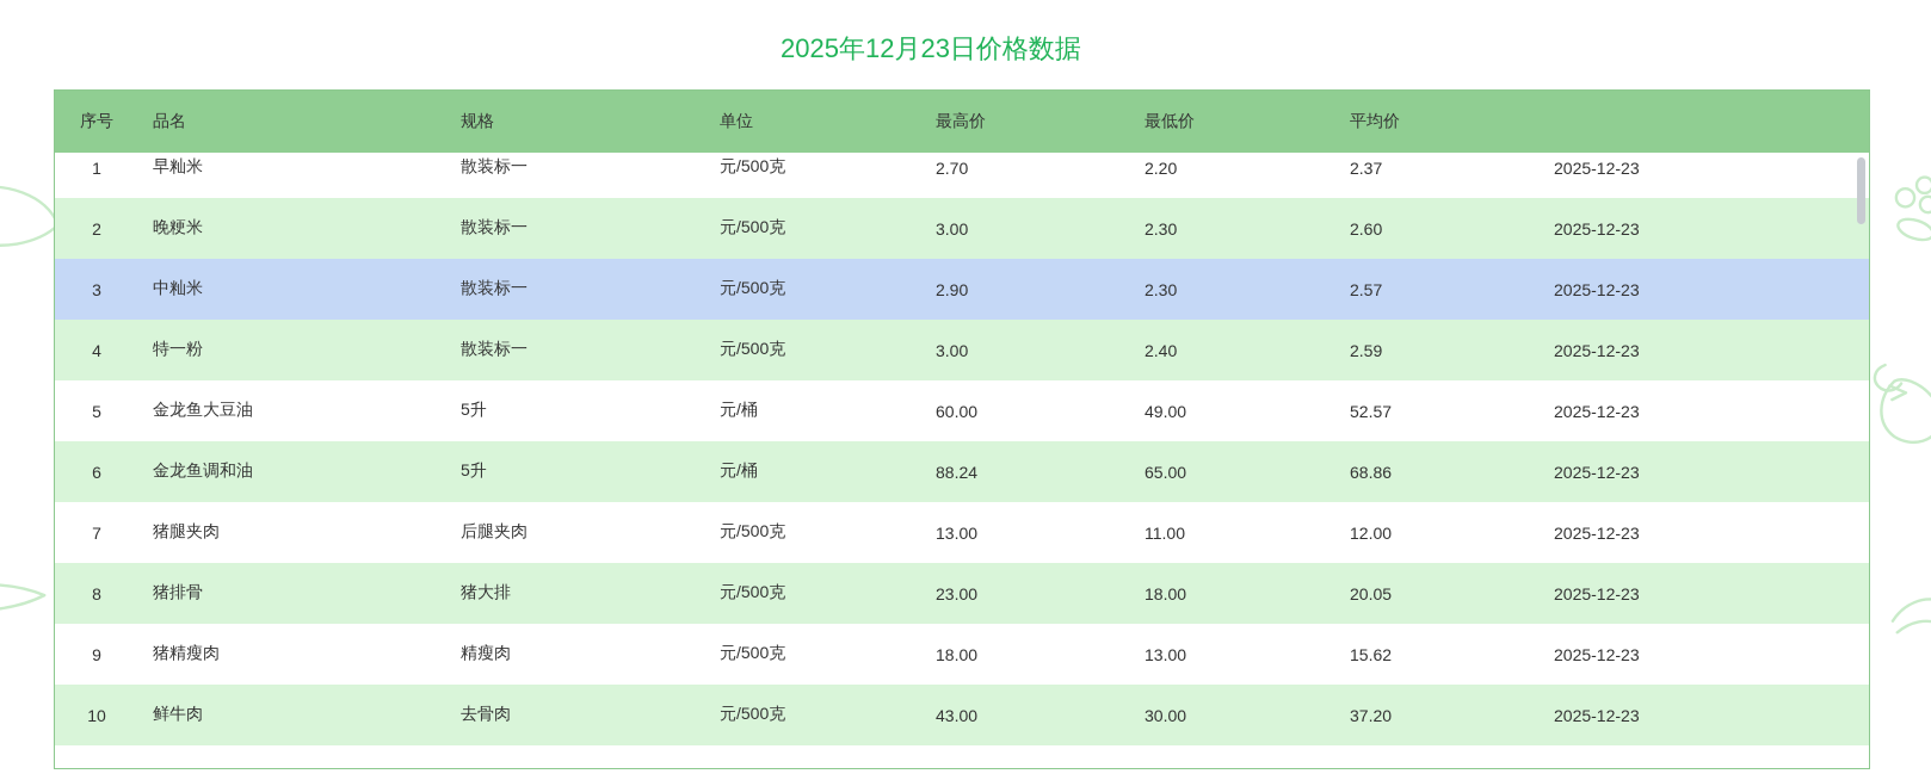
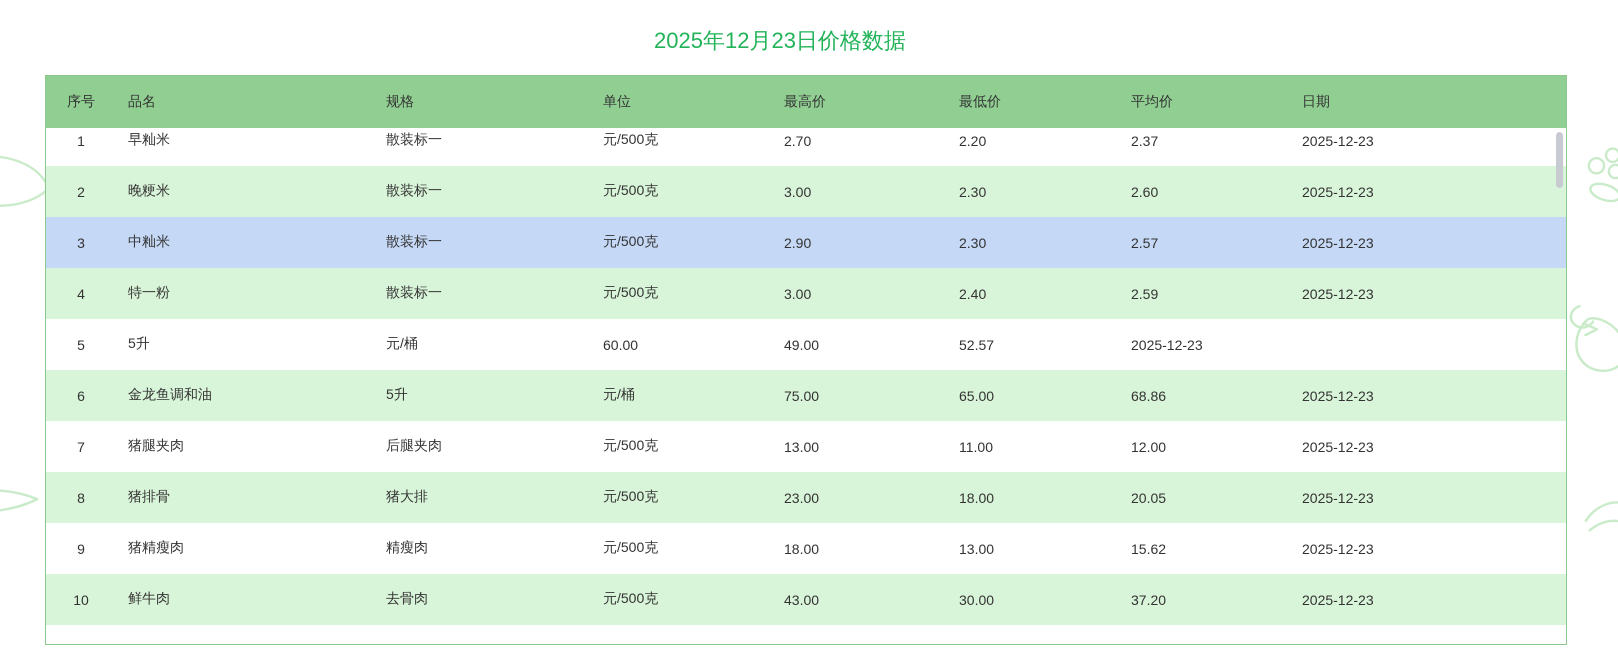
  2025年12月23日价格数据
  序号
  品名
  规格
  单位
  最高价
  最低价
  平均价
+ 日期
  1
  早籼米
  散装标一
  元/500克
  2.70
  2.20
  2.37
  2025-12-23
  2
  晚粳米
  散装标一
  元/500克
  3.00
  2.30
  2.60
  2025-12-23
  3
  中籼米
  散装标一
  元/500克
  2.90
  2.30
  2.57
  2025-12-23
  4
  特一粉
  散装标一
  元/500克
  3.00
  2.40
  2.59
  2025-12-23
  5
- 金龙鱼大豆油
  5升
  元/桶
  60.00
  49.00
  52.57
  2025-12-23
  6
  金龙鱼调和油
  5升
  元/桶
- 88.24
+ 75.00
  65.00
  68.86
  2025-12-23
  7
  猪腿夹肉
  后腿夹肉
  元/500克
  13.00
  11.00
  12.00
  2025-12-23
  8
  猪排骨
  猪大排
  元/500克
  23.00
  18.00
  20.05
  2025-12-23
  9
  猪精瘦肉
  精瘦肉
  元/500克
  18.00
  13.00
  15.62
  2025-12-23
  10
  鲜牛肉
  去骨肉
  元/500克
  43.00
  30.00
  37.20
  2025-12-23
